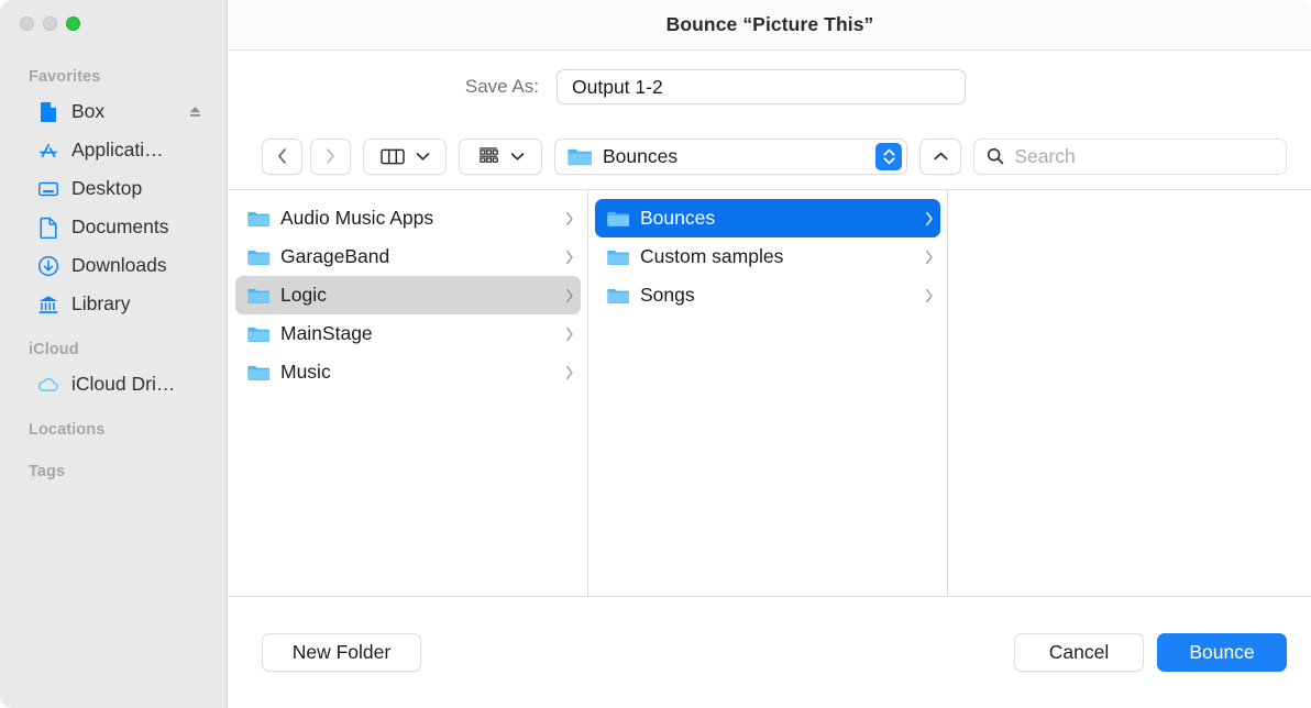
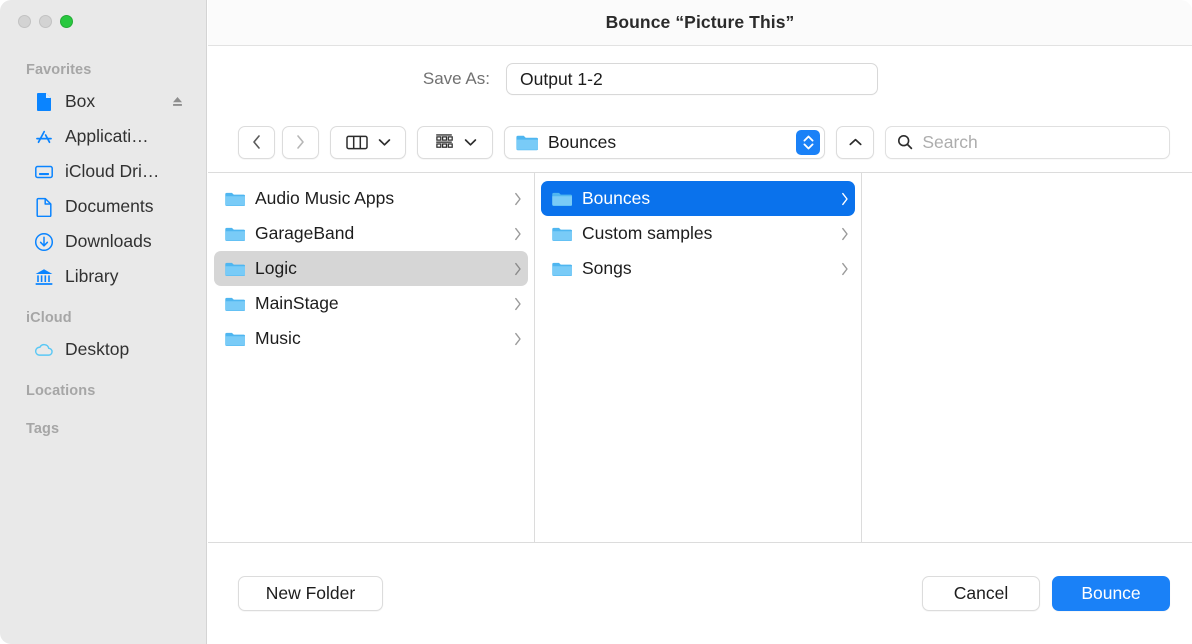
  Favorites
  Box
  Applicati…
- Desktop
+ iCloud Dri…
  Documents
  Downloads
  Library
  iCloud
- iCloud Dri…
+ Desktop
  Locations
  Tags
  Bounce “Picture This”
  Save As:
  Output 1-2
  Bounces
  Search
  Audio Music Apps
  GarageBand
  Logic
  MainStage
  Music
  Bounces
  Custom samples
  Songs
  New Folder
  Cancel
  Bounce
